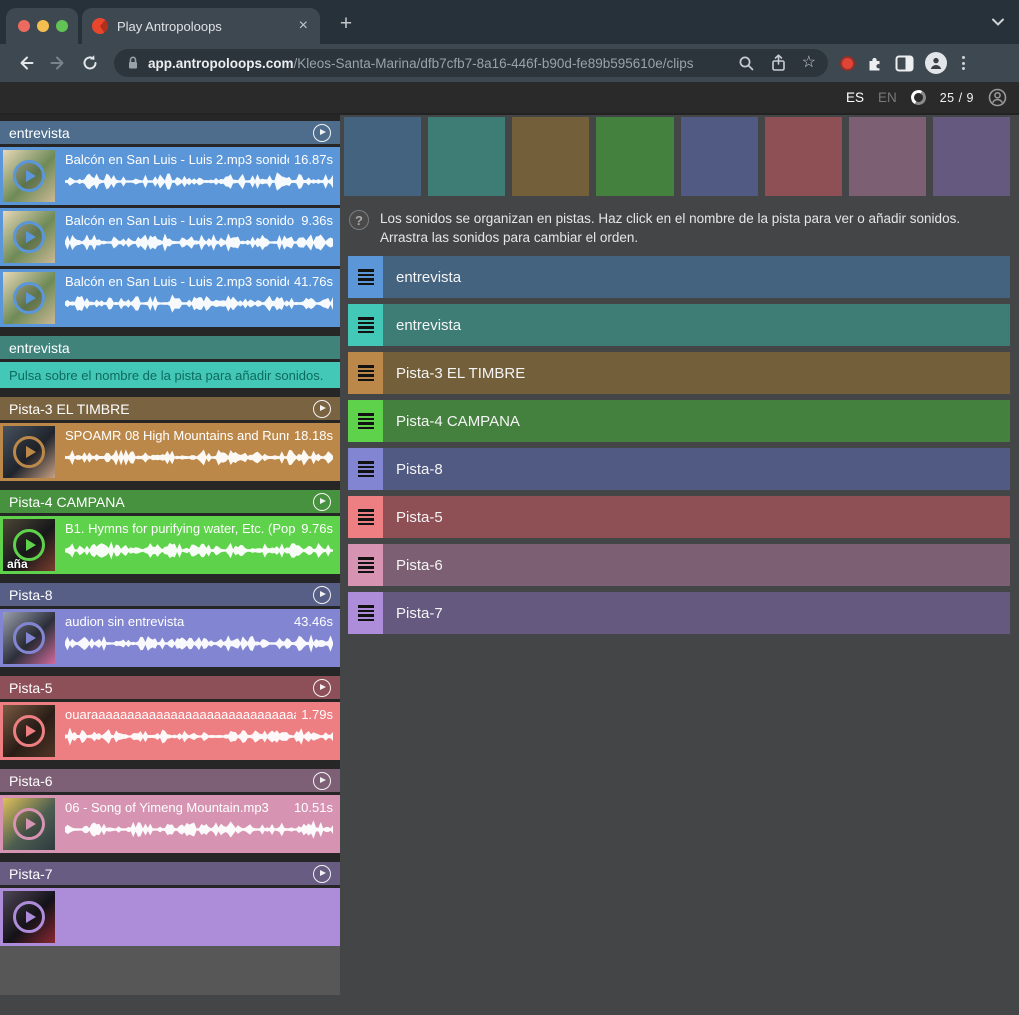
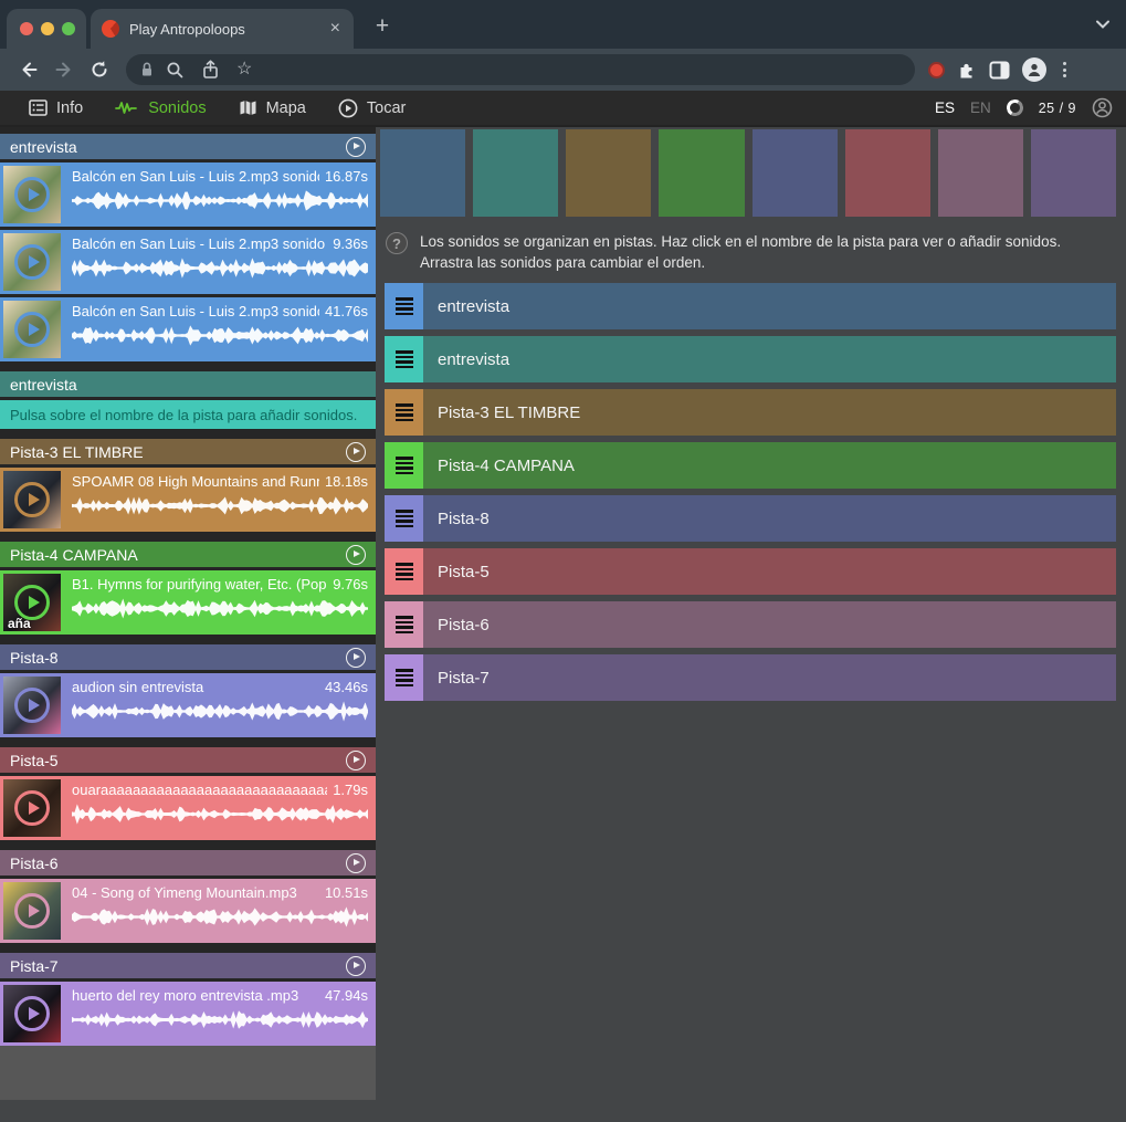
  Play Antropoloops
  ×
  +
- app.antropoloops.com/Kleos-Santa-Marina/dfb7cfb7-8a16-446f-b90d-fe89b595610e/clips
  ☆
+ Info
+ Sonidos
+ Mapa
+ Tocar
  ES
  EN
  25 / 9
  entrevista
  Balcón en San Luis - Luis 2.mp3 sonid
  16.87s
  Balcón en San Luis - Luis 2.mp3 sonido
  9.36s
  Balcón en San Luis - Luis 2.mp3 sonid
  41.76s
  entrevista
  Pulsa sobre el nombre de la pista para añadir sonidos.
  Pista-3 EL TIMBRE
  SPOAMR 08 High Mountains and Run
  18.18s
  Pista-4 CAMPANA
  aña
  B1. Hymns for purifying water, Etc. (Pop
  9.76s
  Pista-8
  audion sin entrevista
  43.46s
  Pista-5
  ouaraaaaaaaaaaaaaaaaaaaaaaaaaaaa
  1.79s
  Pista-6
- 06 - Song of Yimeng Mountain.mp3
+ 04 - Song of Yimeng Mountain.mp3
  10.51s
  Pista-7
+ huerto del rey moro entrevista .mp3
+ 47.94s
  ?
  Los sonidos se organizan en pistas. Haz click en el nombre de la pista para ver o añadir sonidos. Arrastra las sonidos para cambiar el orden.
  entrevista
  entrevista
  Pista-3 EL TIMBRE
  Pista-4 CAMPANA
  Pista-8
  Pista-5
  Pista-6
  Pista-7
